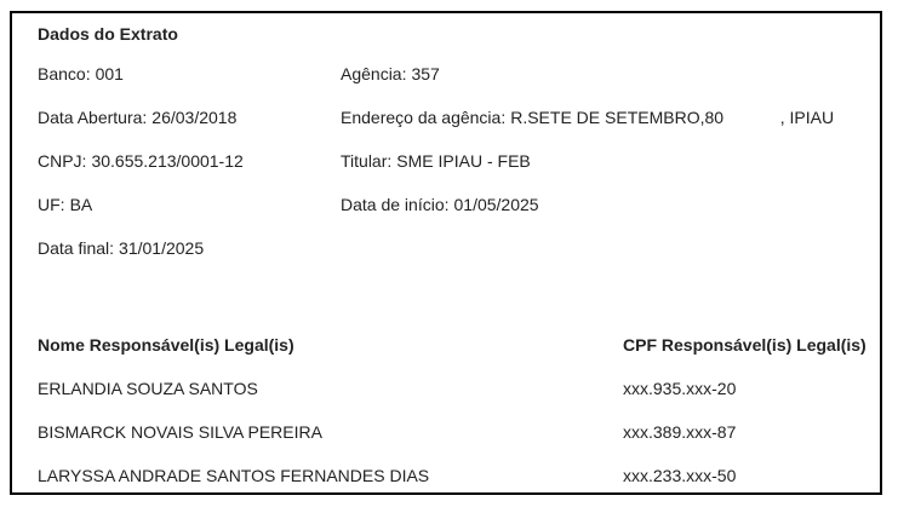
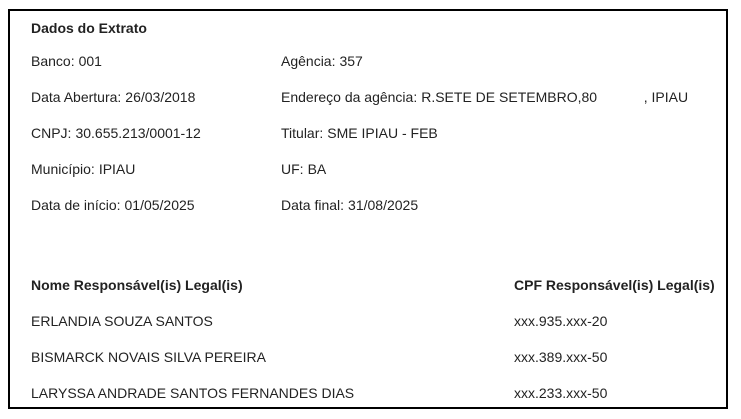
  Dados do Extrato
  Banco:
  001
  Agência:
  357
  Data Abertura:
  26/03/2018
  Endereço da agência:
  R.SETE DE SETEMBRO,80 , IPIAU
  CNPJ:
  30.655.213/0001-12
  Titular:
  SME IPIAU - FEB
+ Município:
+ IPIAU
  UF:
  BA
  Data de início:
  01/05/2025
  Data final:
- 31/01/2025
+ 31/08/2025
  Nome Responsável(is) Legal(is)
  CPF Responsável(is) Legal(is)
  ERLANDIA SOUZA SANTOS
  xxx.935.xxx-20
  BISMARCK NOVAIS SILVA PEREIRA
- xxx.389.xxx-87
+ xxx.389.xxx-50
  LARYSSA ANDRADE SANTOS FERNANDES DIAS
  xxx.233.xxx-50
